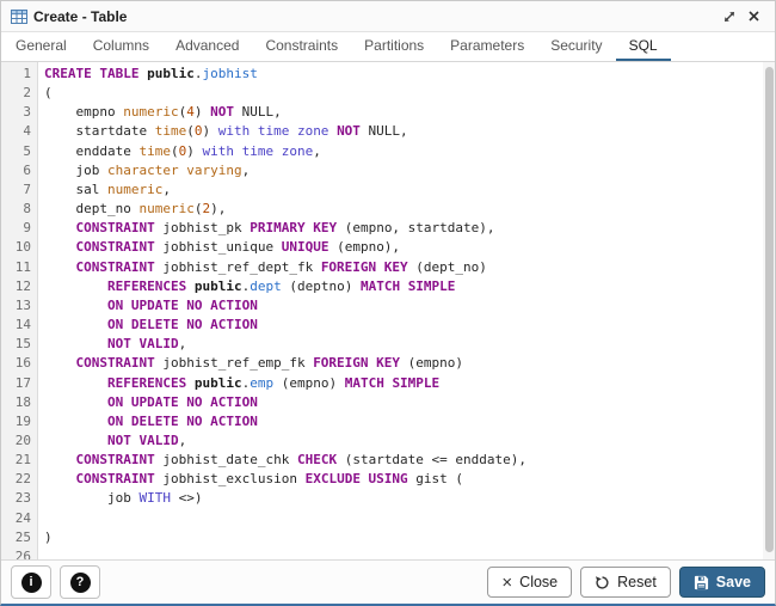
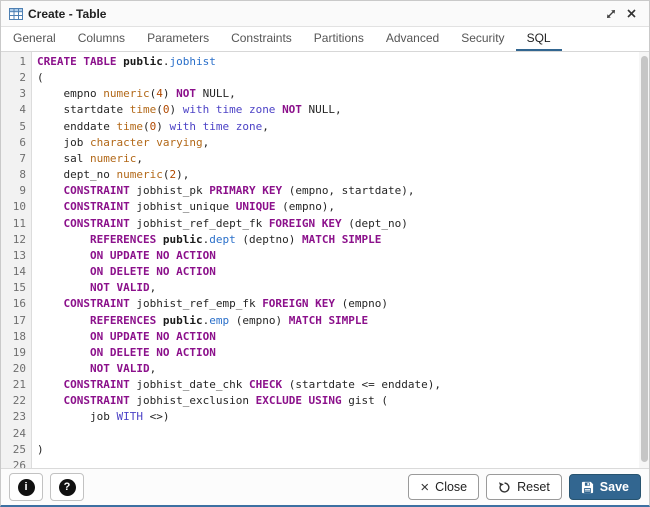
  Create - Table
  General
  Columns
- Advanced
+ Parameters
  Constraints
  Partitions
- Parameters
+ Advanced
  Security
  SQL
  1
  CREATE TABLE public.jobhist
  2
  (
  3
  empno numeric(4) NOT NULL,
  4
  startdate time(0) with time zone NOT NULL,
  5
  enddate time(0) with time zone,
  6
  job character varying,
  7
  sal numeric,
  8
  dept_no numeric(2),
  9
  CONSTRAINT jobhist_pk PRIMARY KEY (empno, startdate),
  10
  CONSTRAINT jobhist_unique UNIQUE (empno),
  11
  CONSTRAINT jobhist_ref_dept_fk FOREIGN KEY (dept_no)
  12
  REFERENCES public.dept (deptno) MATCH SIMPLE
  13
  ON UPDATE NO ACTION
  14
  ON DELETE NO ACTION
  15
  NOT VALID,
  16
  CONSTRAINT jobhist_ref_emp_fk FOREIGN KEY (empno)
  17
  REFERENCES public.emp (empno) MATCH SIMPLE
  18
  ON UPDATE NO ACTION
  19
  ON DELETE NO ACTION
  20
  NOT VALID,
  21
  CONSTRAINT jobhist_date_chk CHECK (startdate <= enddate),
  22
  CONSTRAINT jobhist_exclusion EXCLUDE USING gist (
  23
  job WITH <>)
  24
  25
  )
  26
  i
  ?
  ×
  Close
  Reset
  Save
